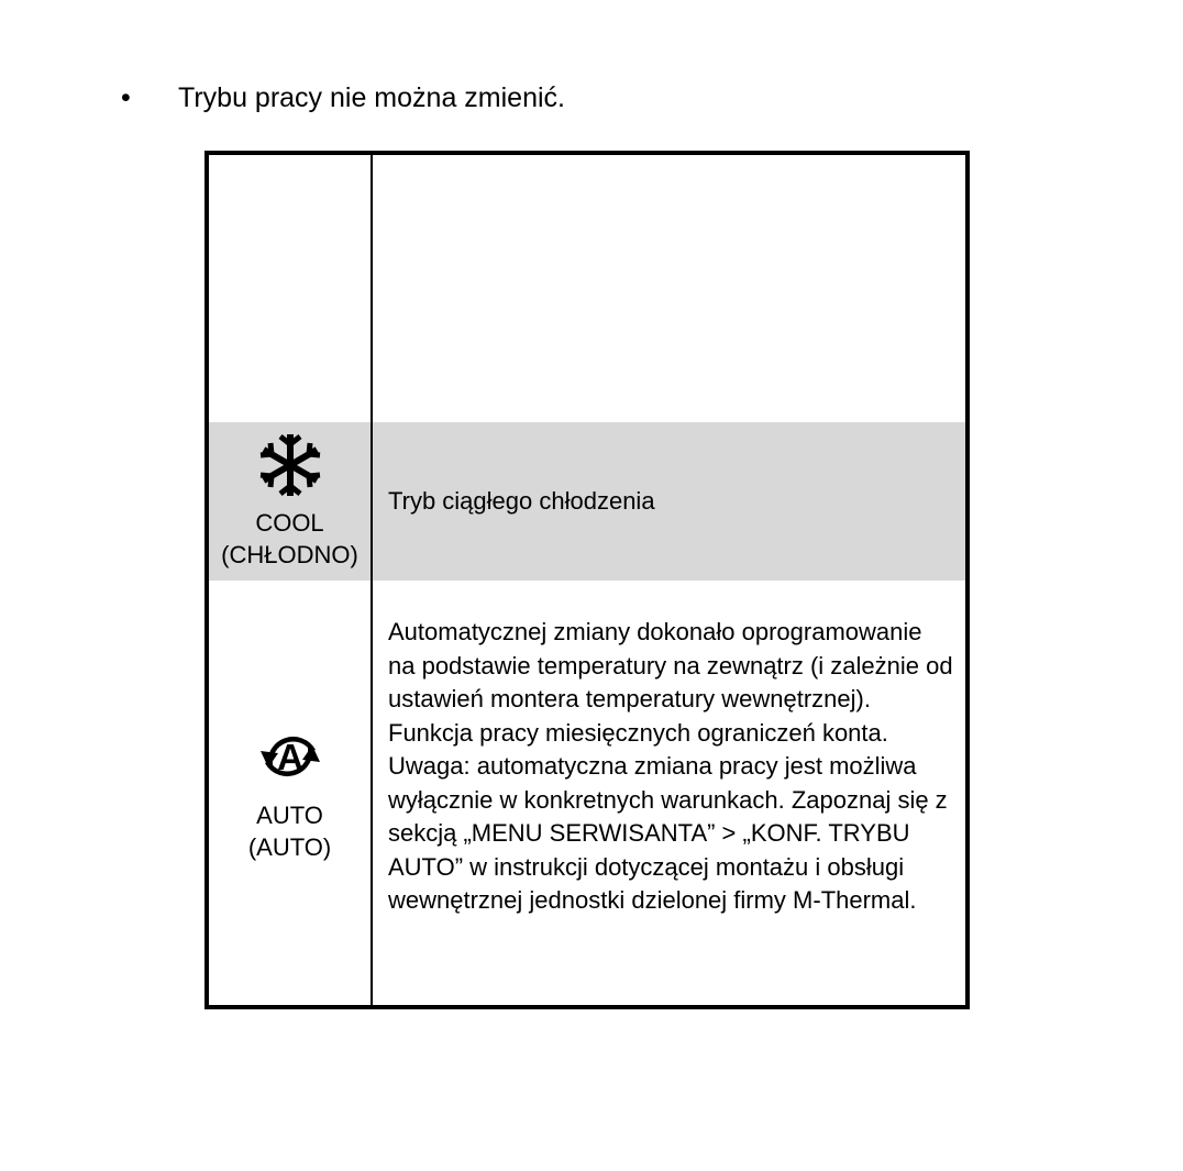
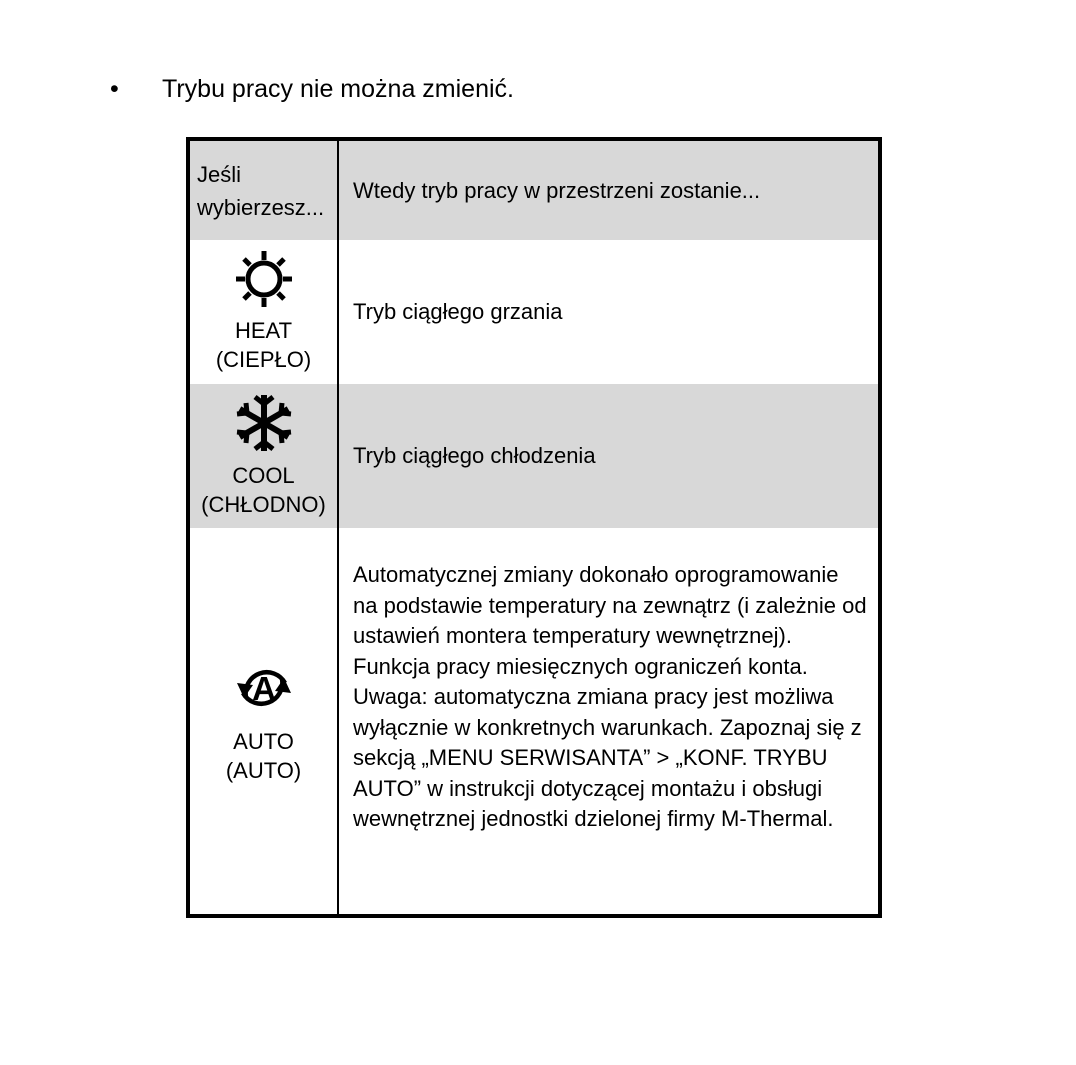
  •
  Trybu pracy nie można zmienić.
+ Jeśli wybierzesz...
+ Wtedy tryb pracy w przestrzeni zostanie...
+ HEAT
+ (CIEPŁO)
+ Tryb ciągłego grzania
  COOL
  (CHŁODNO)
  Tryb ciągłego chłodzenia
  A
  AUTO
  (AUTO)
  Automatycznej zmiany dokonało oprogramowanie na podstawie temperatury na zewnątrz (i zależnie od ustawień montera temperatury wewnętrznej). Funkcja pracy miesięcznych ograniczeń konta.
  Uwaga: automatyczna zmiana pracy jest możliwa wyłącznie w konkretnych warunkach. Zapoznaj się z sekcją „MENU SERWISANTA” > „KONF. TRYBU AUTO” w instrukcji dotyczącej montażu i obsługi wewnętrznej jednostki dzielonej firmy M-Thermal.
